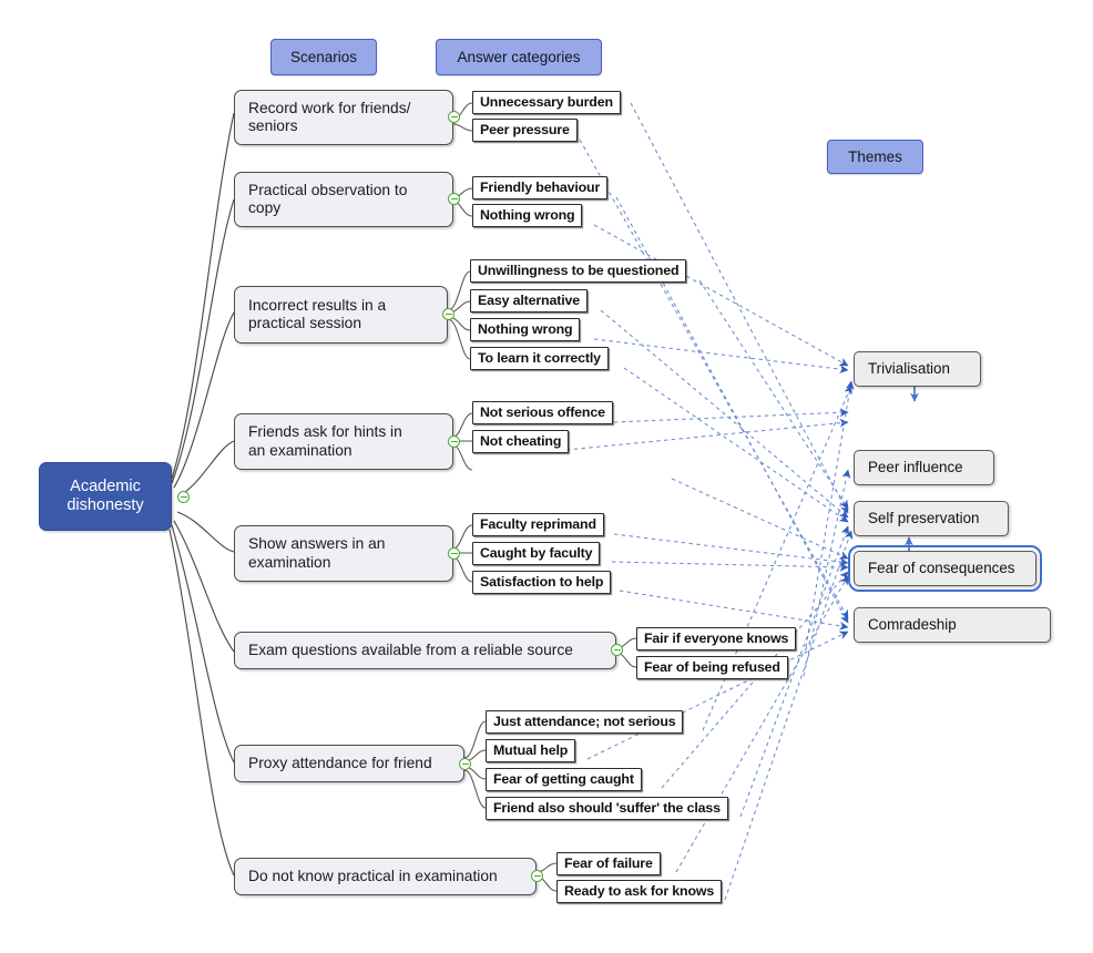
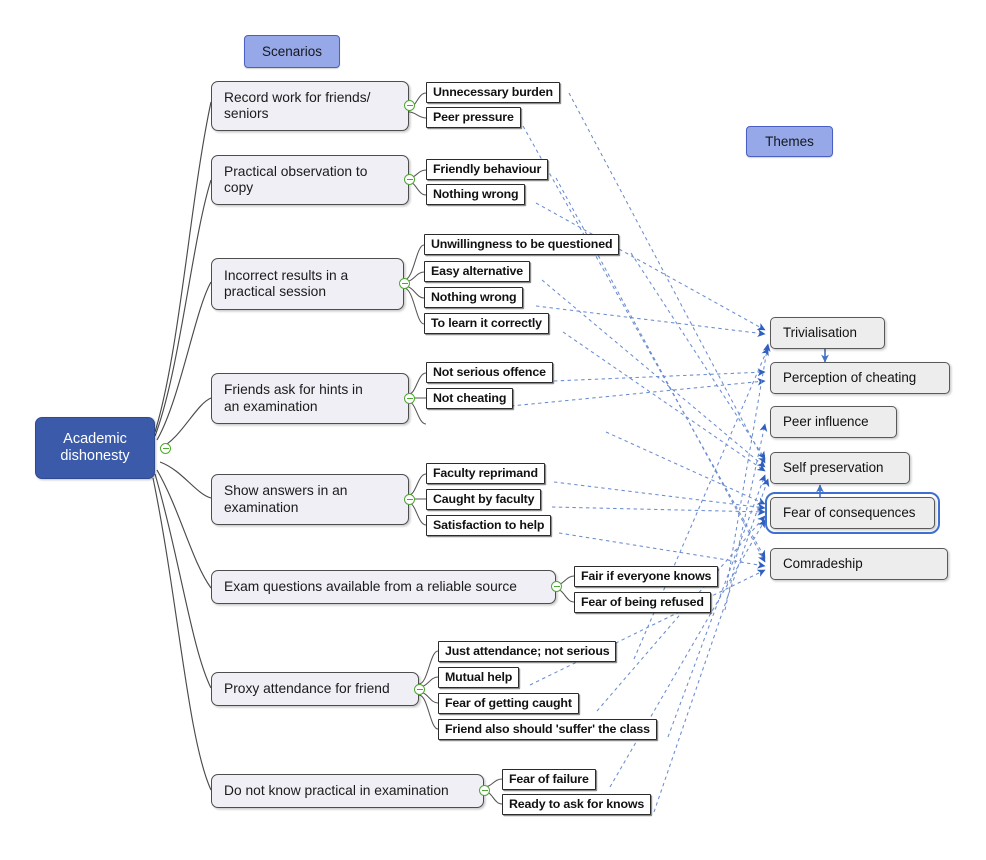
  Scenarios
- Answer categories
  Themes
  Academic
  dishonesty
  Record work for friends/
  seniors
  Practical observation to
  copy
  Incorrect results in a
  practical session
  Friends ask for hints in
  an examination
  Show answers in an
  examination
  Exam questions available from a reliable source
  Proxy attendance for friend
  Do not know practical in examination
  Unnecessary burden
  Peer pressure
  Friendly behaviour
  Nothing wrong
  Unwillingness to be questioned
  Easy alternative
  Nothing wrong
  To learn it correctly
  Not serious offence
  Not cheating
  Faculty reprimand
  Caught by faculty
  Satisfaction to help
  Fair if everyone knows
  Fear of being refused
  Just attendance; not serious
  Mutual help
  Fear of getting caught
  Friend also should 'suffer' the class
  Fear of failure
  Ready to ask for knows
  Trivialisation
+ Perception of cheating
  Peer influence
  Self preservation
  Fear of consequences
  Comradeship
